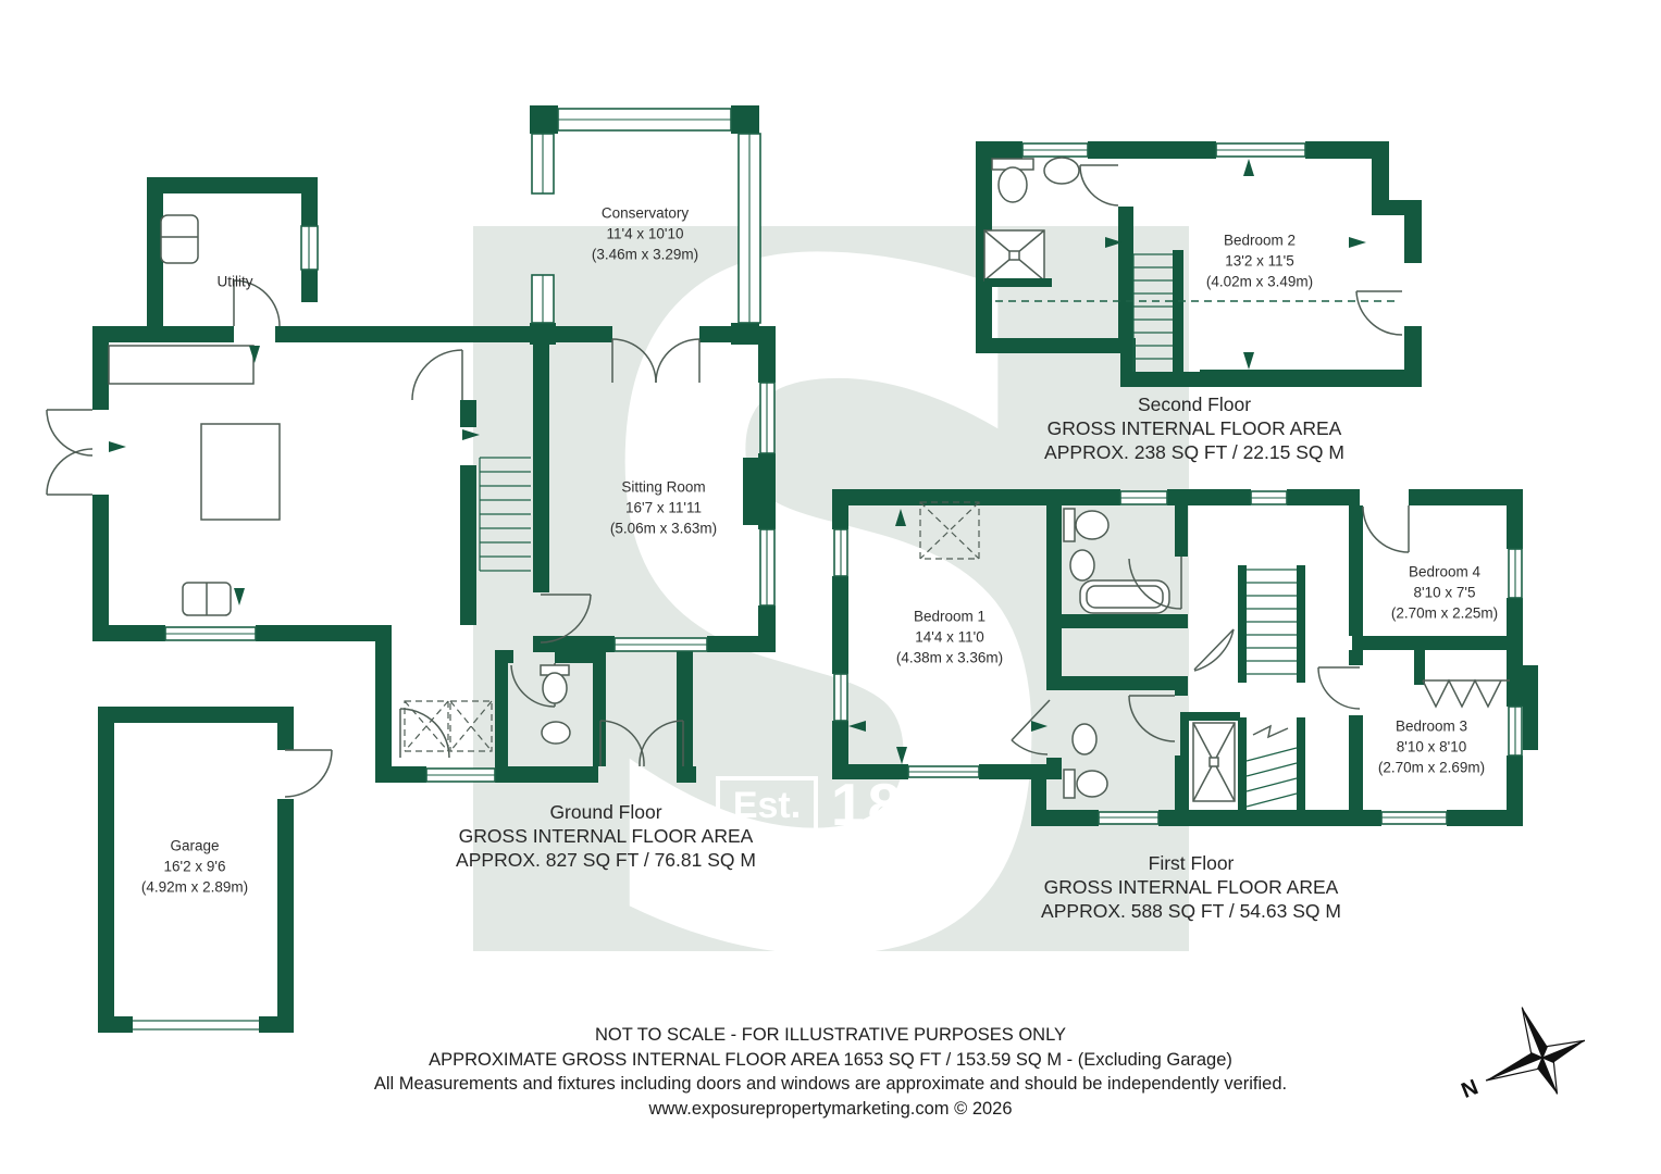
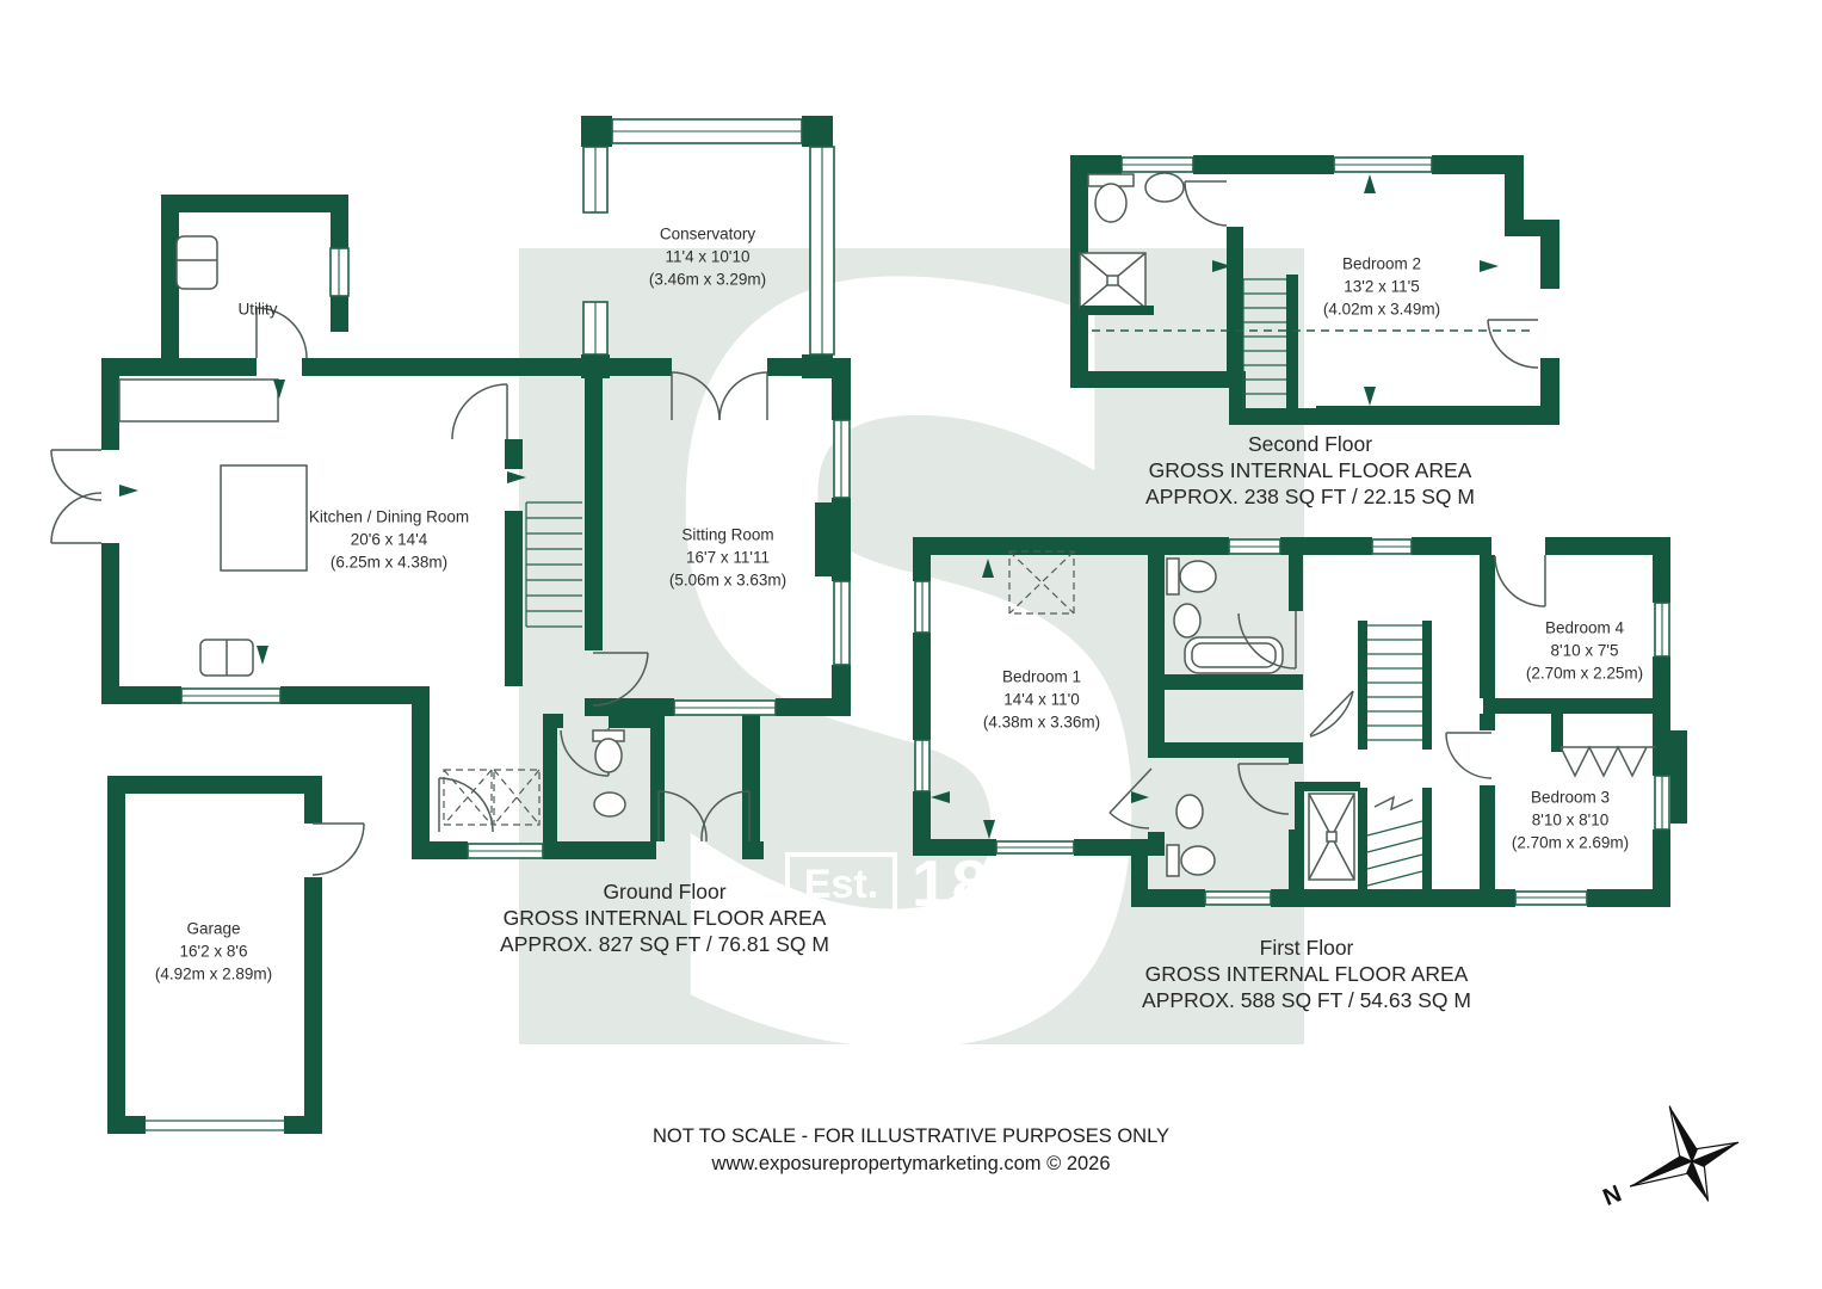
  S
  Est.
  1871
  Conservatory
  11'4 x 10'10
  (3.46m x 3.29m)
  Utility
+ Kitchen / Dining Room
+ 20'6 x 14'4
+ (6.25m x 4.38m)
  Sitting Room
  16'7 x 11'11
  (5.06m x 3.63m)
  Garage
- 16'2 x 9'6
+ 16'2 x 8'6
  (4.92m x 2.89m)
  Bedroom 1
  14'4 x 11'0
  (4.38m x 3.36m)
  Bedroom 2
  13'2 x 11'5
  (4.02m x 3.49m)
  Bedroom 3
  8'10 x 8'10
  (2.70m x 2.69m)
  Bedroom 4
  8'10 x 7'5
  (2.70m x 2.25m)
  Ground Floor
  GROSS INTERNAL FLOOR AREA
  APPROX. 827 SQ FT / 76.81 SQ M
  First Floor
  GROSS INTERNAL FLOOR AREA
  APPROX. 588 SQ FT / 54.63 SQ M
  Second Floor
  GROSS INTERNAL FLOOR AREA
  APPROX. 238 SQ FT / 22.15 SQ M
  NOT TO SCALE - FOR ILLUSTRATIVE PURPOSES ONLY
- APPROXIMATE GROSS INTERNAL FLOOR AREA 1653 SQ FT / 153.59 SQ M - (Excluding Garage)
- All Measurements and fixtures including doors and windows are approximate and should be independently verified.
  www.exposurepropertymarketing.com © 2026
